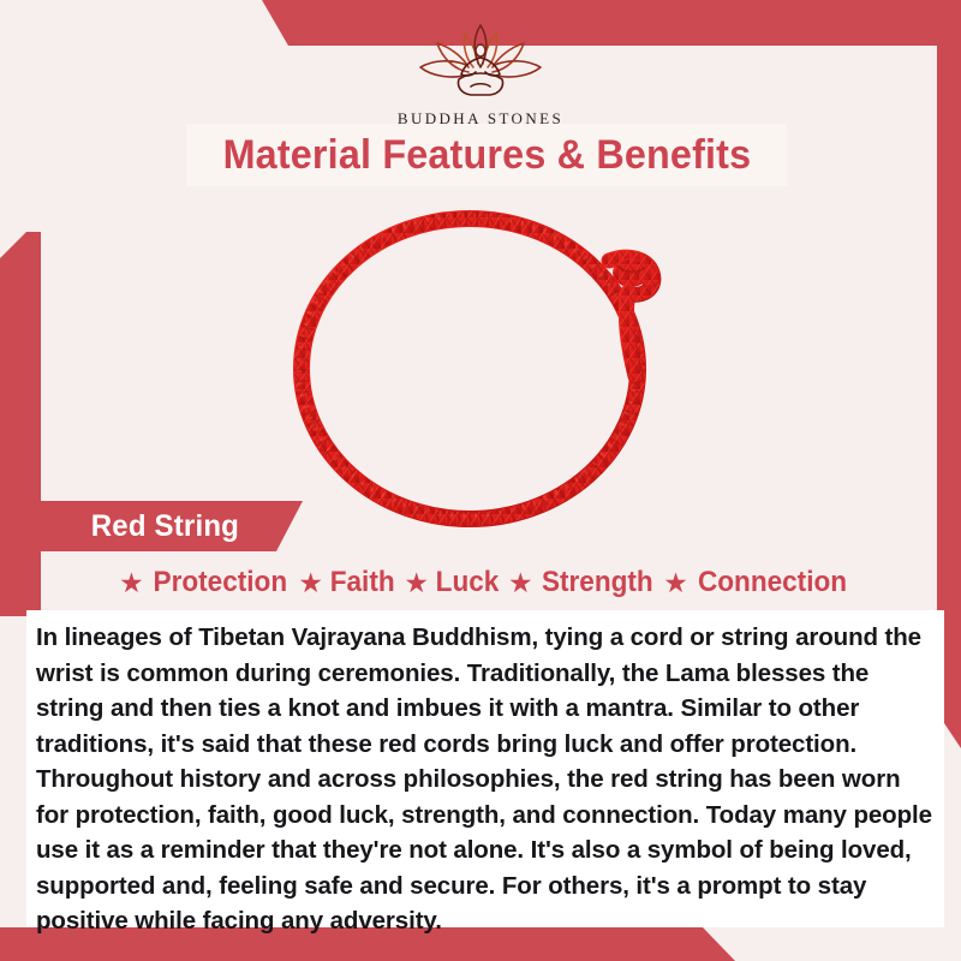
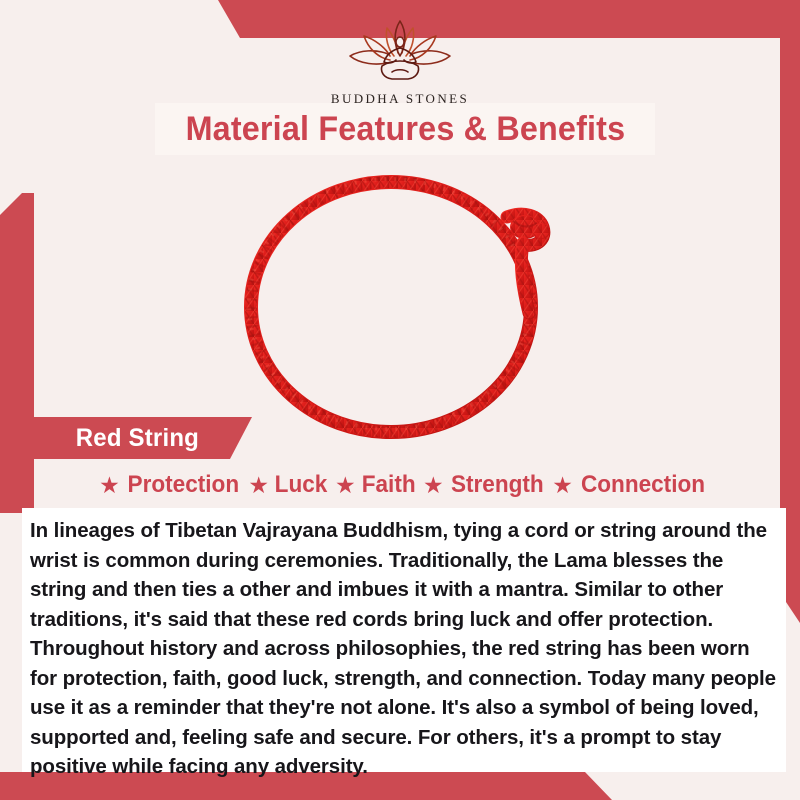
  BUDDHA STONES
  Material Features & Benefits
  Red String
  ★
  Protection
  ★
- Faith
+ Luck
  ★
- Luck
+ Faith
  ★
  Strength
  ★
  Connection
- In lineages of Tibetan Vajrayana Buddhism, tying a cord or string around the wrist is common during ceremonies. Traditionally, the Lama blesses the string and then ties a knot and imbues it with a mantra. Similar to other traditions, it's said that these red cords bring luck and offer protection. Throughout history and across philosophies, the red string has been worn for protection, faith, good luck, strength, and connection. Today many people use it as a reminder that they're not alone. It's also a symbol of being loved, supported and, feeling safe and secure. For others, it's a prompt to stay positive while facing any adversity.
+ In lineages of Tibetan Vajrayana Buddhism, tying a cord or string around the wrist is common during ceremonies. Traditionally, the Lama blesses the string and then ties a other and imbues it with a mantra. Similar to other traditions, it's said that these red cords bring luck and offer protection. Throughout history and across philosophies, the red string has been worn for protection, faith, good luck, strength, and connection. Today many people use it as a reminder that they're not alone. It's also a symbol of being loved, supported and, feeling safe and secure. For others, it's a prompt to stay positive while facing any adversity.
